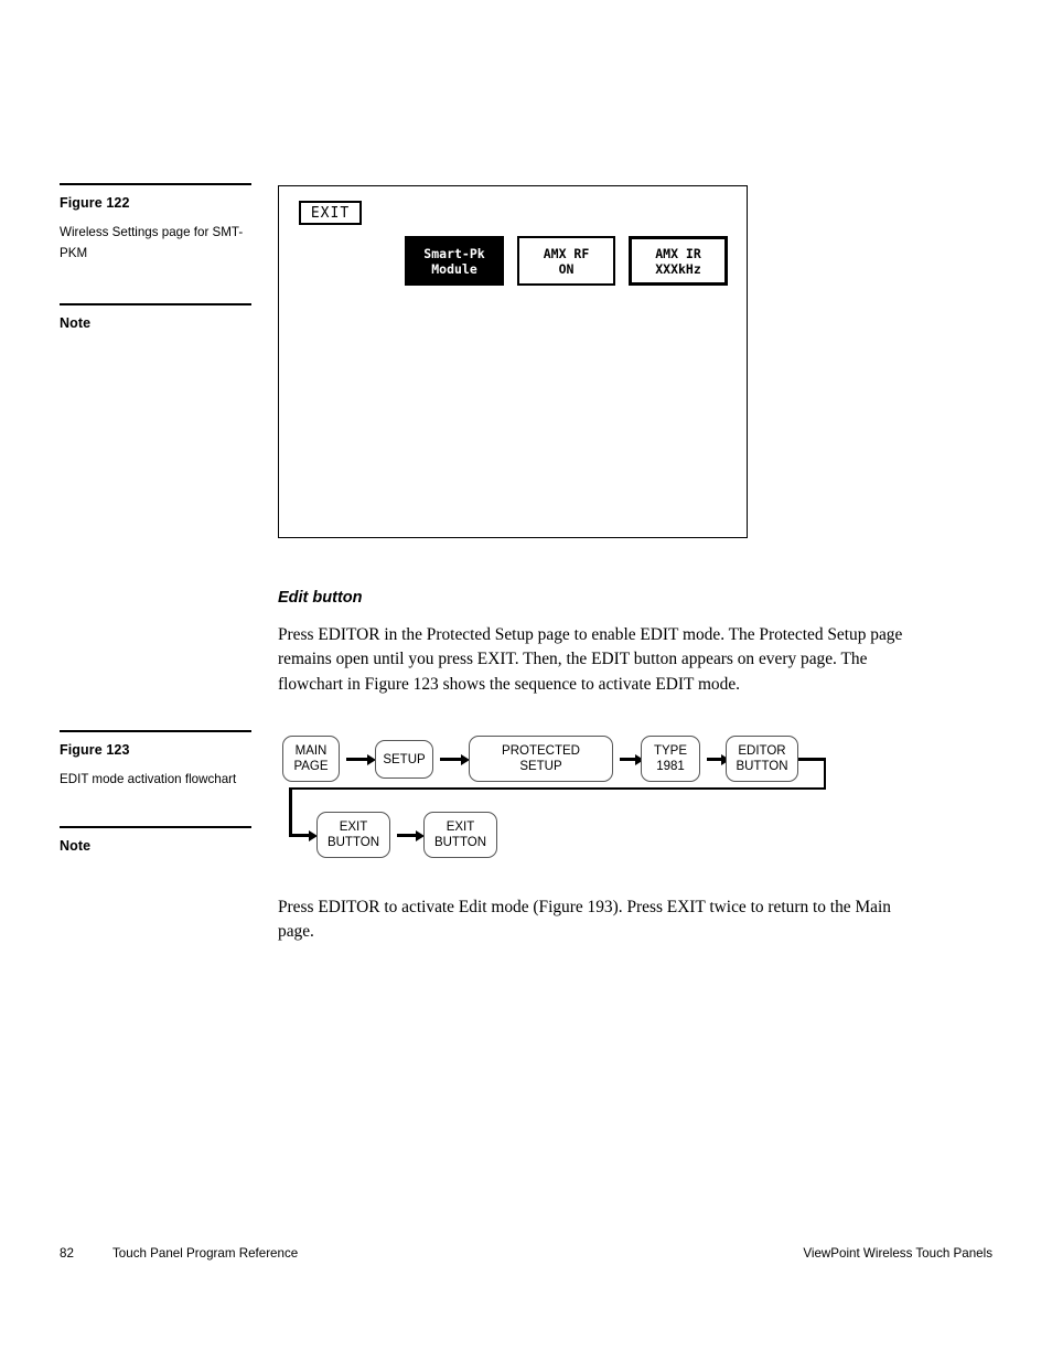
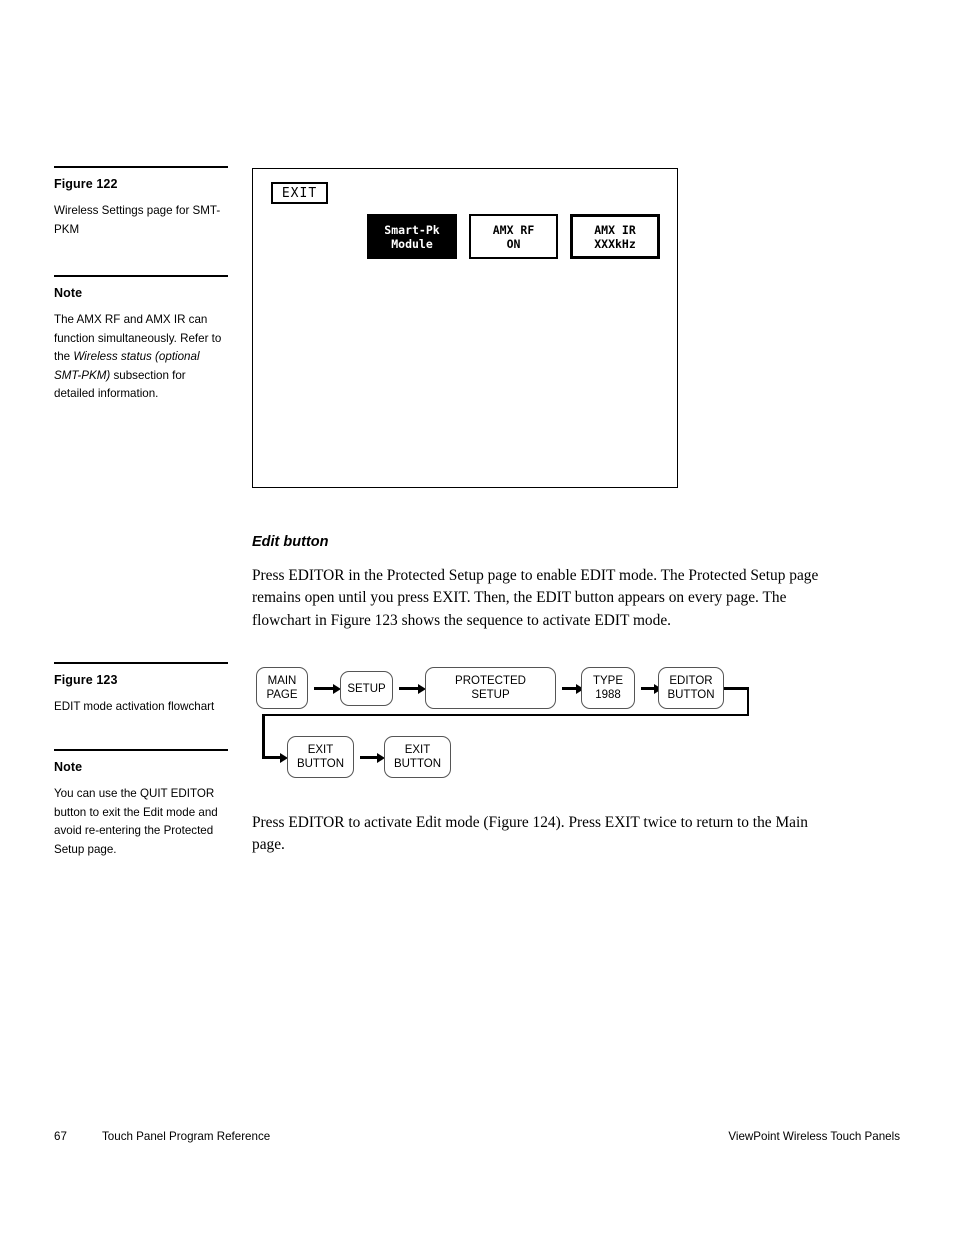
  Figure 122
  Wireless Settings page for SMT-PKM
  Note
+ The AMX RF and AMX IR can function simultaneously. Refer to the Wireless status (optional SMT-PKM) subsection for detailed information.
  Figure 123
  EDIT mode activation flowchart
  Note
+ You can use the QUIT EDITOR button to exit the Edit mode and avoid re-entering the Protected Setup page.
  EXIT
  Smart-Pk
  Module
  AMX RF
  ON
  AMX IR
  XXXkHz
  Edit button
  Press EDITOR in the Protected Setup page to enable EDIT mode. The Protected Setup page remains open until you press EXIT. Then, the EDIT button appears on every page. The flowchart in Figure 123 shows the sequence to activate EDIT mode.
  MAIN
  PAGE
  SETUP
  PROTECTED
  SETUP
  TYPE
- 1981
+ 1988
  EDITOR
  BUTTON
  EXIT
  BUTTON
  EXIT
  BUTTON
- Press EDITOR to activate Edit mode (Figure 193). Press EXIT twice to return to the Main page.
+ Press EDITOR to activate Edit mode (Figure 124). Press EXIT twice to return to the Main page.
- 82
+ 67
  Touch Panel Program Reference
  ViewPoint Wireless Touch Panels
